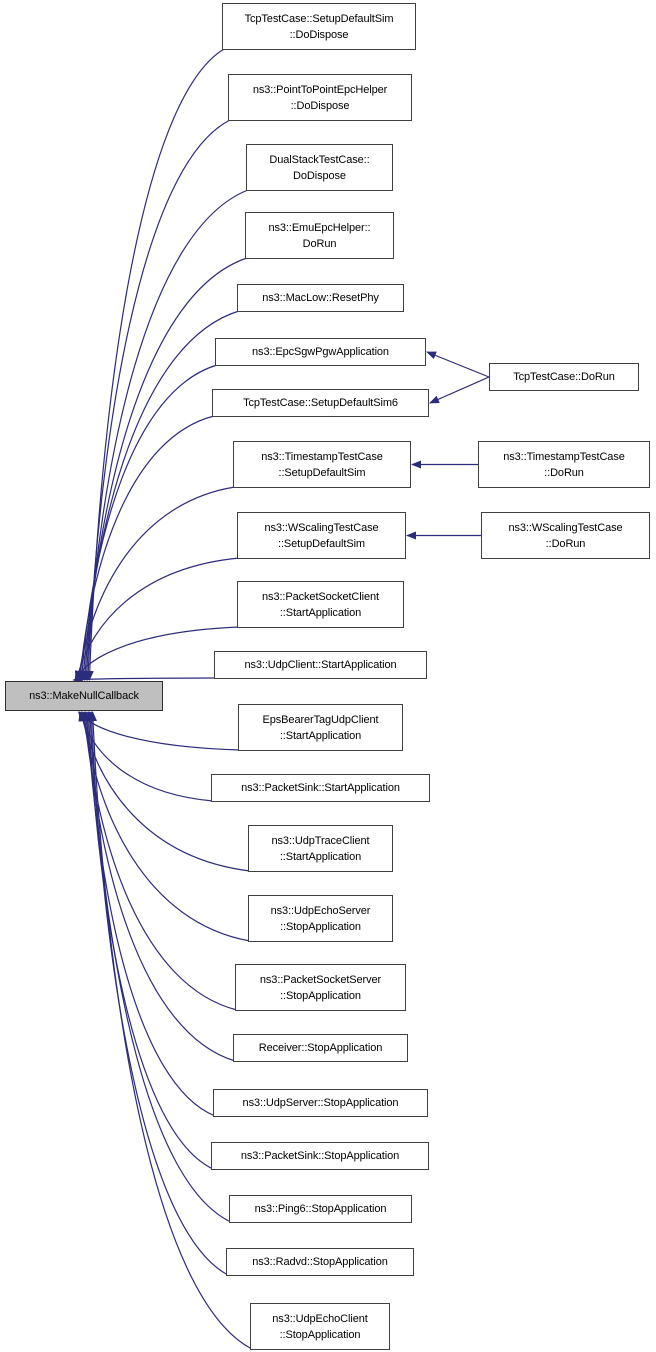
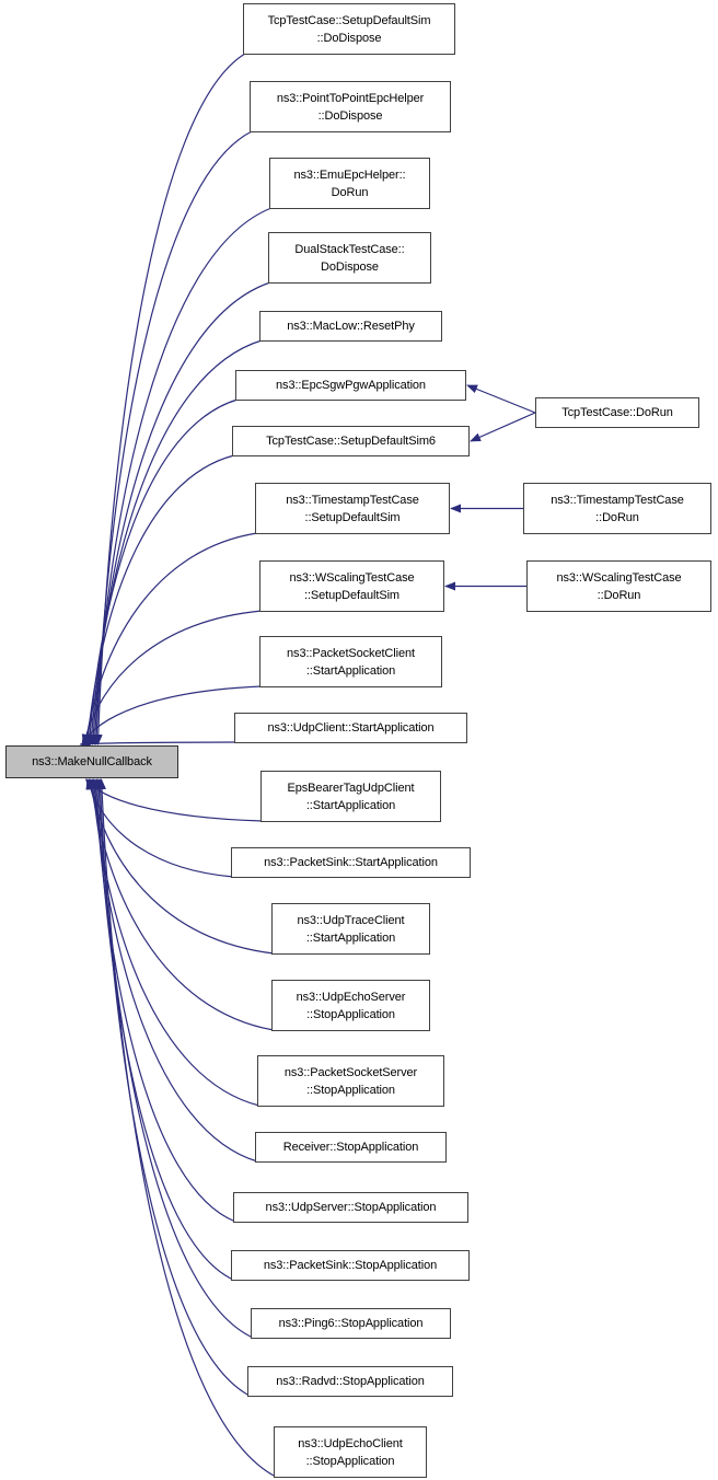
  ns3::MakeNullCallback
  TcpTestCase::SetupDefaultSim
  ::DoDispose
  ns3::PointToPointEpcHelper
  ::DoDispose
- DualStackTestCase::
+ ns3::EmuEpcHelper::
- DoDispose
+ DoRun
- ns3::EmuEpcHelper::
+ DualStackTestCase::
- DoRun
+ DoDispose
  ns3::MacLow::ResetPhy
  ns3::EpcSgwPgwApplication
  TcpTestCase::SetupDefaultSim6
  ns3::TimestampTestCase
  ::SetupDefaultSim
  ns3::WScalingTestCase
  ::SetupDefaultSim
  ns3::PacketSocketClient
  ::StartApplication
  ns3::UdpClient::StartApplication
  EpsBearerTagUdpClient
  ::StartApplication
  ns3::PacketSink::StartApplication
  ns3::UdpTraceClient
  ::StartApplication
  ns3::UdpEchoServer
  ::StopApplication
  ns3::PacketSocketServer
  ::StopApplication
  Receiver::StopApplication
  ns3::UdpServer::StopApplication
  ns3::PacketSink::StopApplication
  ns3::Ping6::StopApplication
  ns3::Radvd::StopApplication
  ns3::UdpEchoClient
  ::StopApplication
  TcpTestCase::DoRun
  ns3::TimestampTestCase
  ::DoRun
  ns3::WScalingTestCase
  ::DoRun
